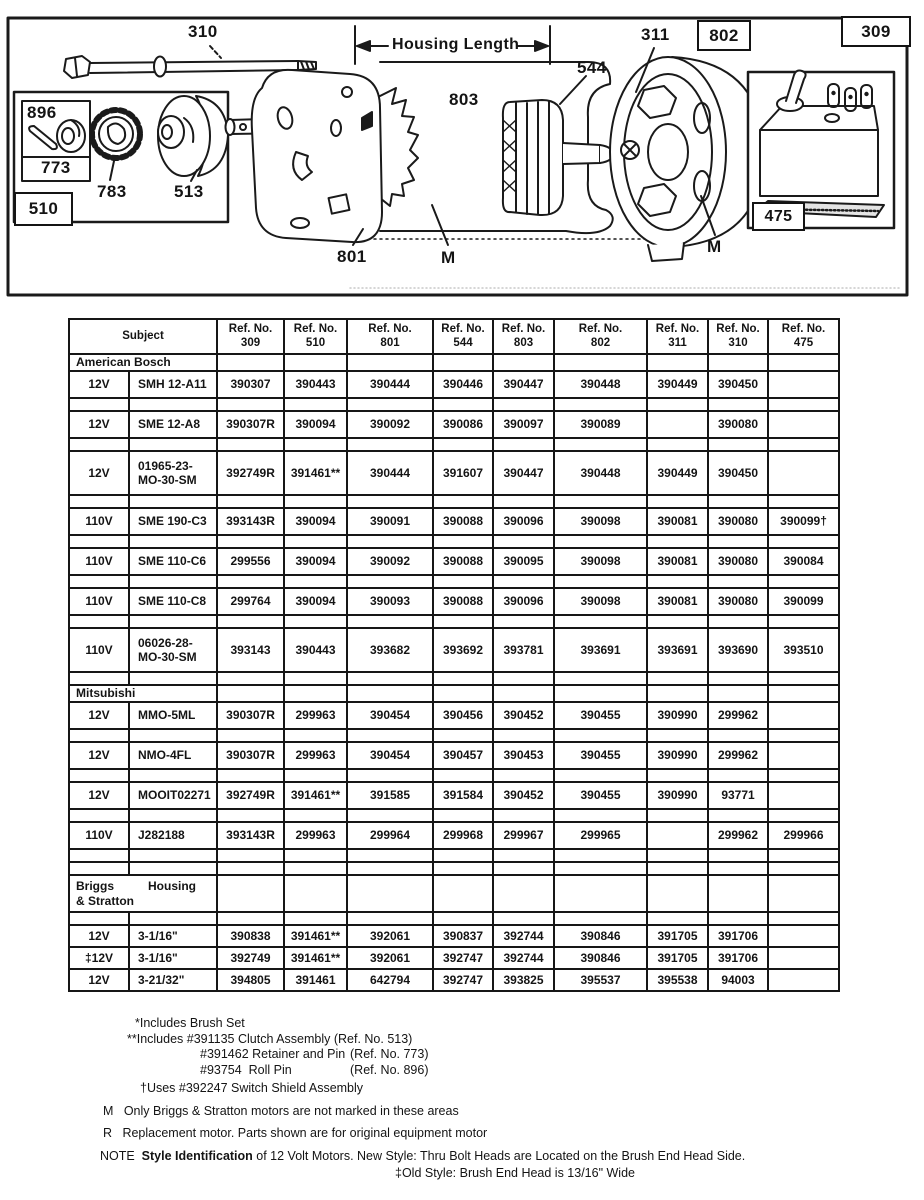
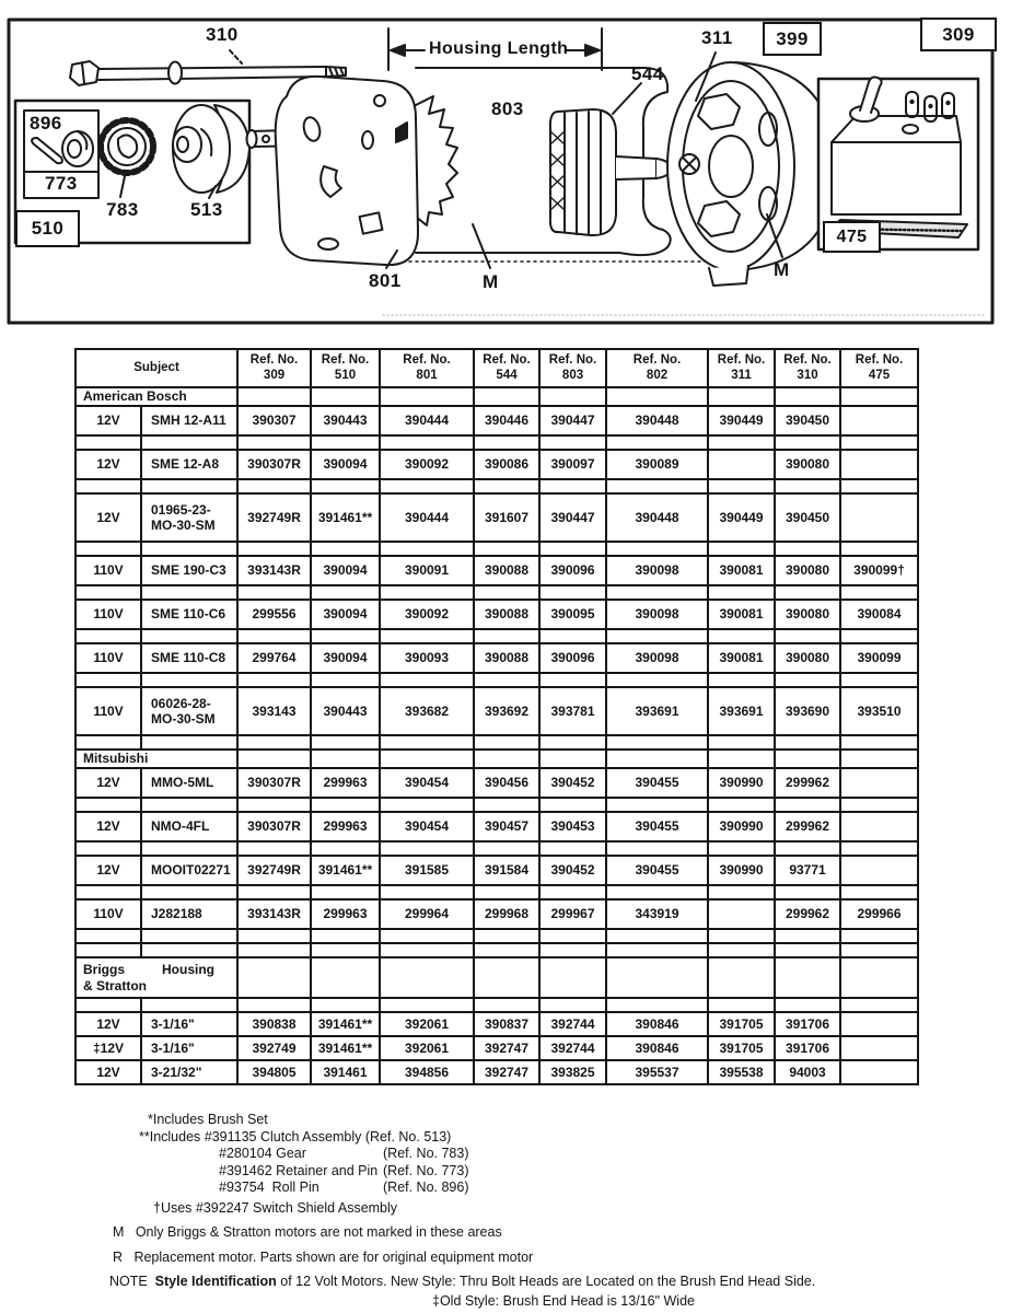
  310
  Housing Length
  544
  311
- 802
+ 399
  309
  896
  773
  783
  513
  510
  803
  801
  M
  M
  475
  Subject	Ref. No. 309	Ref. No. 510	Ref. No. 801	Ref. No. 544	Ref. No. 803	Ref. No. 802	Ref. No. 311	Ref. No. 310	Ref. No. 475
  American Bosch
  12V	SMH 12-A11	390307	390443	390444	390446	390447	390448	390449	390450
  12V	SME 12-A8	390307R	390094	390092	390086	390097	390089		390080
  12V	01965-23- MO-30-SM	392749R	391461**	390444	391607	390447	390448	390449	390450
  110V	SME 190-C3	393143R	390094	390091	390088	390096	390098	390081	390080	390099†
  110V	SME 110-C6	299556	390094	390092	390088	390095	390098	390081	390080	390084
  110V	SME 110-C8	299764	390094	390093	390088	390096	390098	390081	390080	390099
  110V	06026-28- MO-30-SM	393143	390443	393682	393692	393781	393691	393691	393690	393510
  Mitsubishi
  12V	MMO-5ML	390307R	299963	390454	390456	390452	390455	390990	299962
  12V	NMO-4FL	390307R	299963	390454	390457	390453	390455	390990	299962
  12V	MOOIT02271	392749R	391461**	391585	391584	390452	390455	390990	93771
- 110V	J282188	393143R	299963	299964	299968	299967	299965		299962	299966
+ 110V	J282188	393143R	299963	299964	299968	299967	343919		299962	299966
  Briggs & StrattonHousing
  12V	3-1/16"	390838	391461**	392061	390837	392744	390846	391705	391706
  ‡12V	3-1/16"	392749	391461**	392061	392747	392744	390846	391705	391706
- 12V	3-21/32"	394805	391461	642794	392747	393825	395537	395538	94003
+ 12V	3-21/32"	394805	391461	394856	392747	393825	395537	395538	94003
  *Includes Brush Set
  **Includes #391135 Clutch Assembly (Ref. No. 513)
+ #280104 Gear (Ref. No. 783)
  #391462 Retainer and Pin (Ref. No. 773)
  #93754 Roll Pin (Ref. No. 896)
  †Uses #392247 Switch Shield Assembly
  M Only Briggs & Stratton motors are not marked in these areas
  R Replacement motor. Parts shown are for original equipment motor
  NOTE Style Identification of 12 Volt Motors. New Style: Thru Bolt Heads are Located on the Brush End Head Side.
  ‡Old Style: Brush End Head is 13/16" Wide
